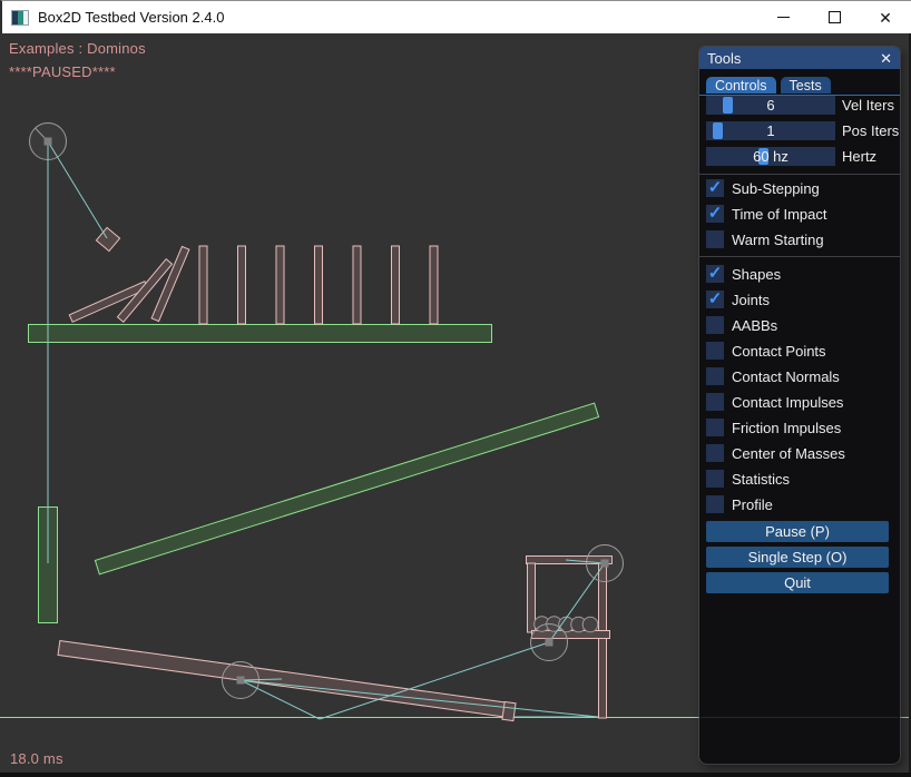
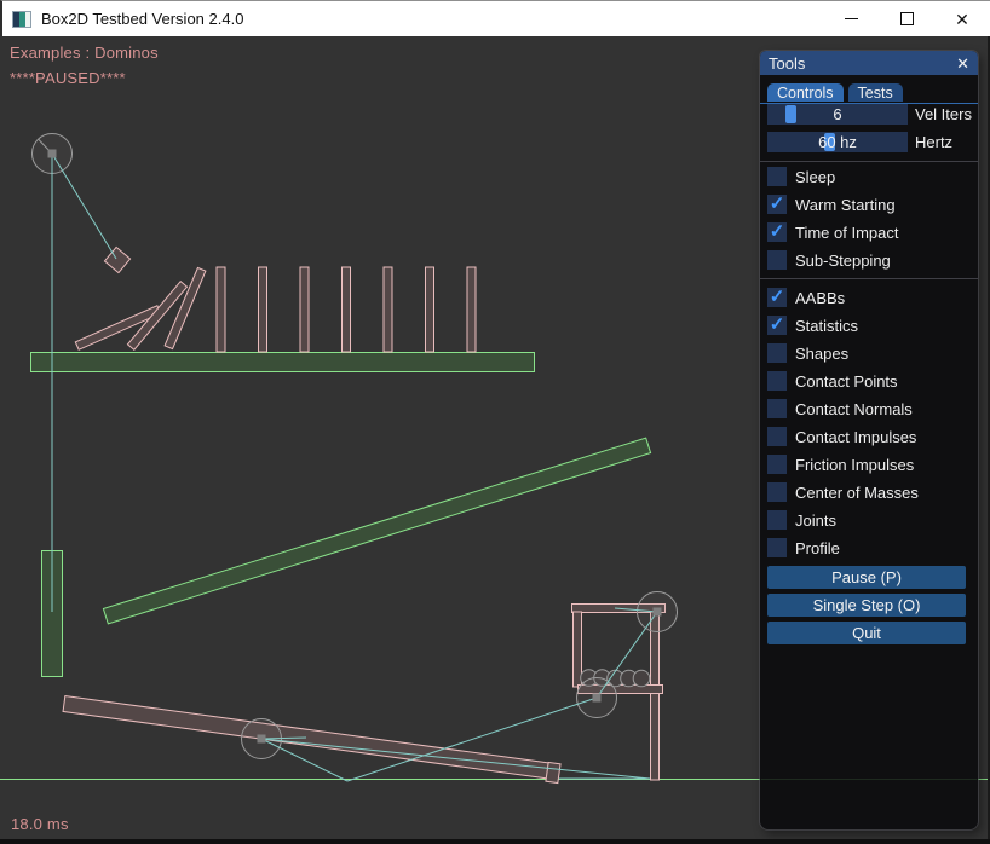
  Box2D Testbed Version 2.4.0
  ✕
  Examples : Dominos
  ****PAUSED****
  18.0 ms
  Tools
  ✕
  Controls
  Tests
  6
  Vel Iters
- 1
- Pos Iters
  60 hz
  Hertz
+ Sleep
  ✓
- Sub-Stepping
+ Warm Starting
  ✓
  Time of Impact
- Warm Starting
+ Sub-Stepping
  ✓
- Shapes
+ AABBs
  ✓
- Joints
+ Statistics
- AABBs
+ Shapes
  Contact Points
  Contact Normals
  Contact Impulses
  Friction Impulses
  Center of Masses
- Statistics
+ Joints
  Profile
  Pause (P)
  Single Step (O)
  Quit
